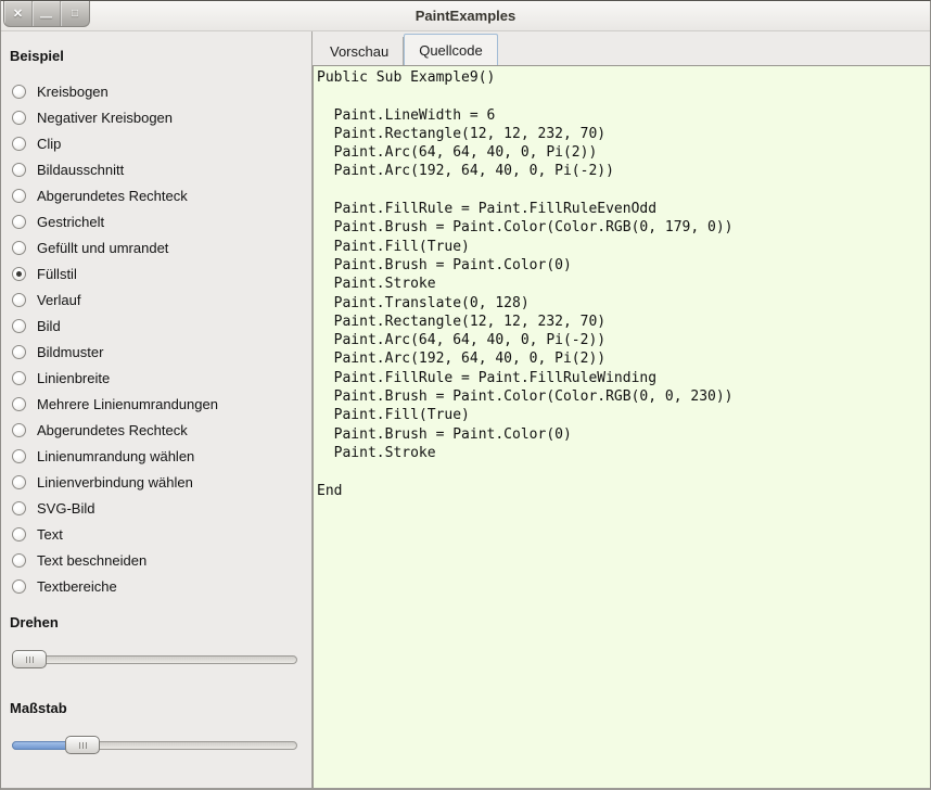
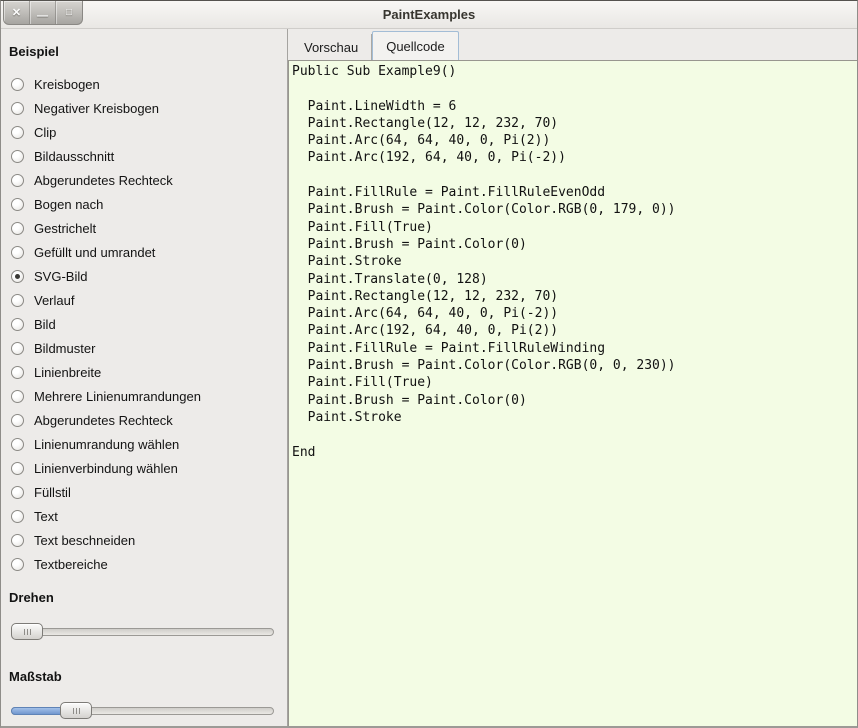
  ✕
  —
  □
  PaintExamples
  Beispiel
  Kreisbogen
  Negativer Kreisbogen
  Clip
  Bildausschnitt
  Abgerundetes Rechteck
+ Bogen nach
  Gestrichelt
  Gefüllt und umrandet
- Füllstil
+ SVG-Bild
  Verlauf
  Bild
  Bildmuster
  Linienbreite
  Mehrere Linienumrandungen
  Abgerundetes Rechteck
  Linienumrandung wählen
  Linienverbindung wählen
- SVG-Bild
+ Füllstil
  Text
  Text beschneiden
  Textbereiche
  Drehen
  Maßstab
  Vorschau
  Quellcode
  Public Sub Example9()
  Paint.LineWidth = 6
  Paint.Rectangle(12, 12, 232, 70)
  Paint.Arc(64, 64, 40, 0, Pi(2))
  Paint.Arc(192, 64, 40, 0, Pi(-2))
  Paint.FillRule = Paint.FillRuleEvenOdd
  Paint.Brush = Paint.Color(Color.RGB(0, 179, 0))
  Paint.Fill(True)
  Paint.Brush = Paint.Color(0)
  Paint.Stroke
  Paint.Translate(0, 128)
  Paint.Rectangle(12, 12, 232, 70)
  Paint.Arc(64, 64, 40, 0, Pi(-2))
  Paint.Arc(192, 64, 40, 0, Pi(2))
  Paint.FillRule = Paint.FillRuleWinding
  Paint.Brush = Paint.Color(Color.RGB(0, 0, 230))
  Paint.Fill(True)
  Paint.Brush = Paint.Color(0)
  Paint.Stroke
  End
